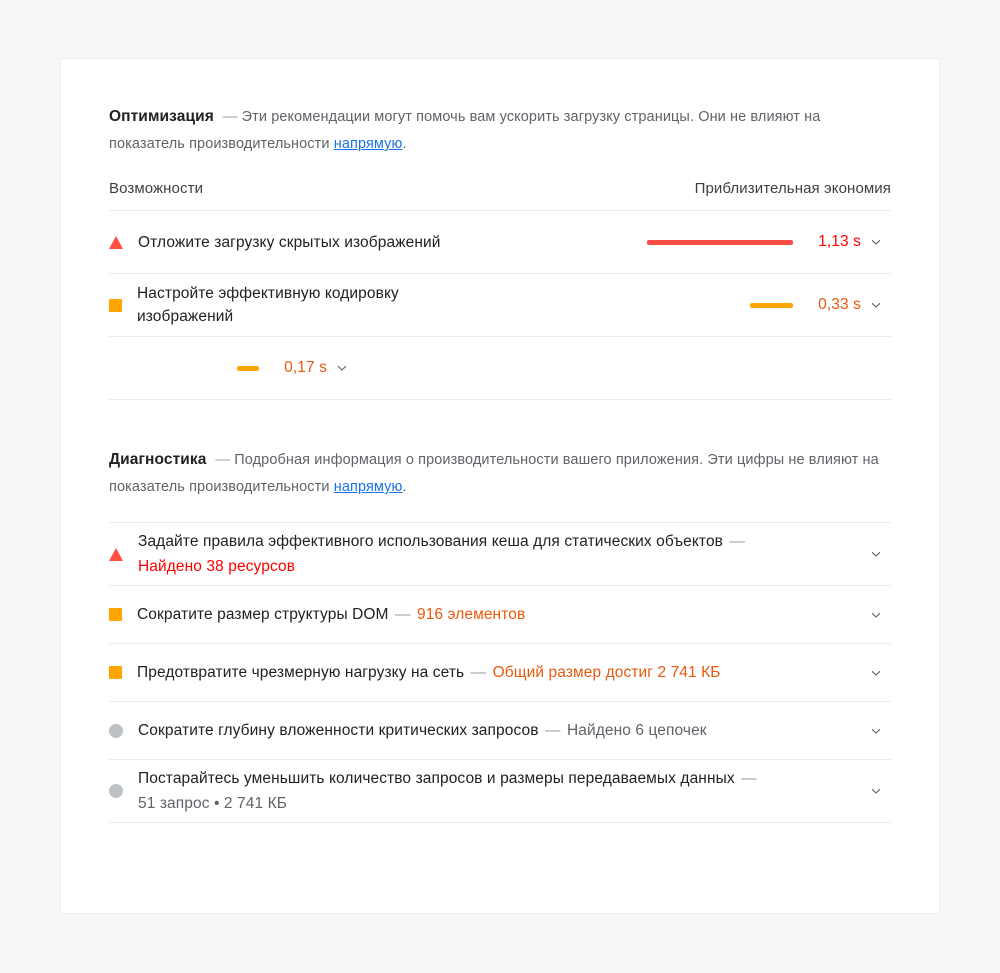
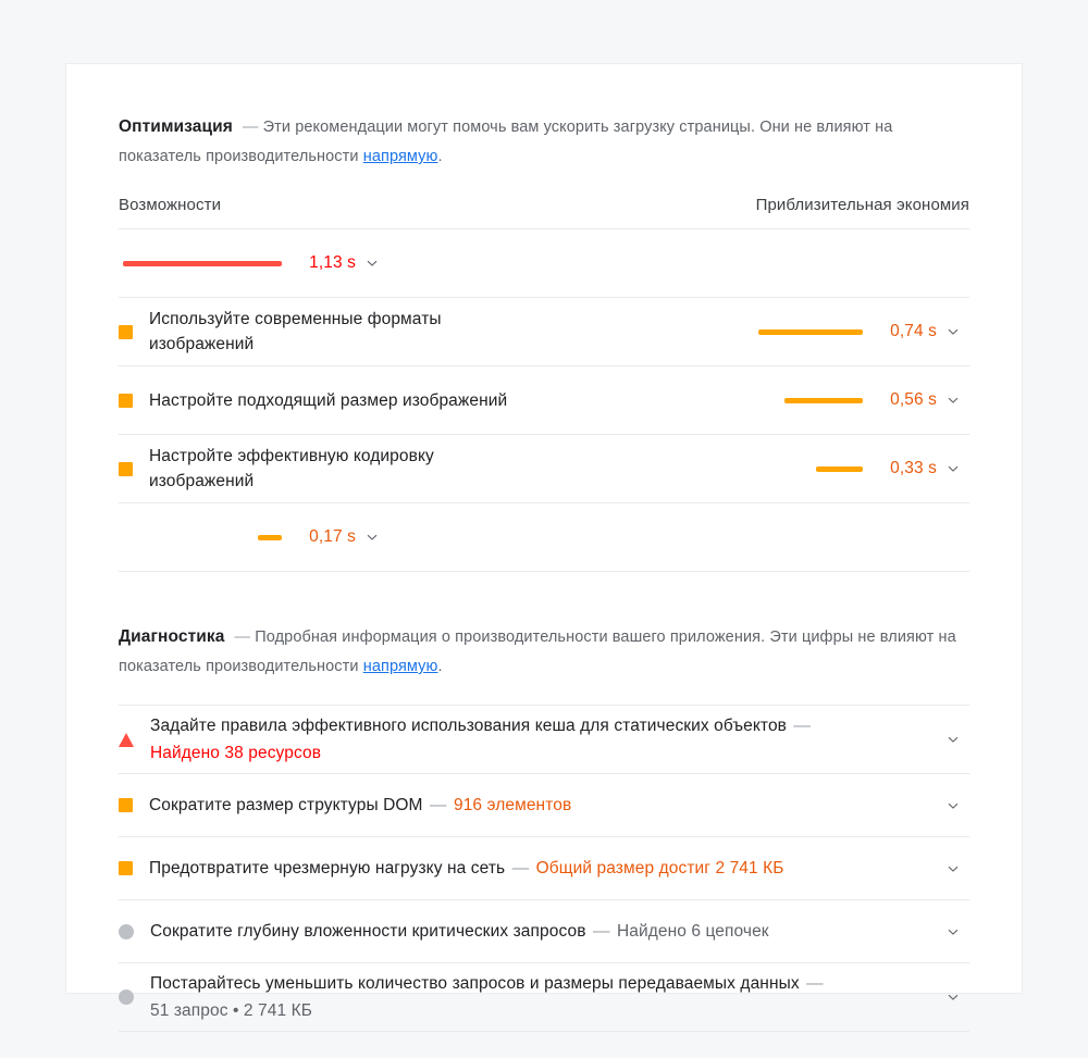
  Оптимизация — Эти рекомендации могут помочь вам ускорить загрузку страницы. Они не влияют на показатель производительности напрямую.
  Возможности
  Приблизительная экономия
- Отложите загрузку скрытых изображений
  1,13 s
+ Используйте современные форматы изображений
+ 0,74 s
+ Настройте подходящий размер изображений
+ 0,56 s
  Настройте эффективную кодировку изображений
  0,33 s
  0,17 s
  Диагностика — Подробная информация о производительности вашего приложения. Эти цифры не влияют на показатель производительности напрямую.
  Задайте правила эффективного использования кеша для статических объектов — Найдено 38 ресурсов
  Сократите размер структуры DOM — 916 элементов
  Предотвратите чрезмерную нагрузку на сеть — Общий размер достиг 2 741 КБ
  Сократите глубину вложенности критических запросов — Найдено 6 цепочек
  Постарайтесь уменьшить количество запросов и размеры передаваемых данных — 51 запрос • 2 741 КБ
